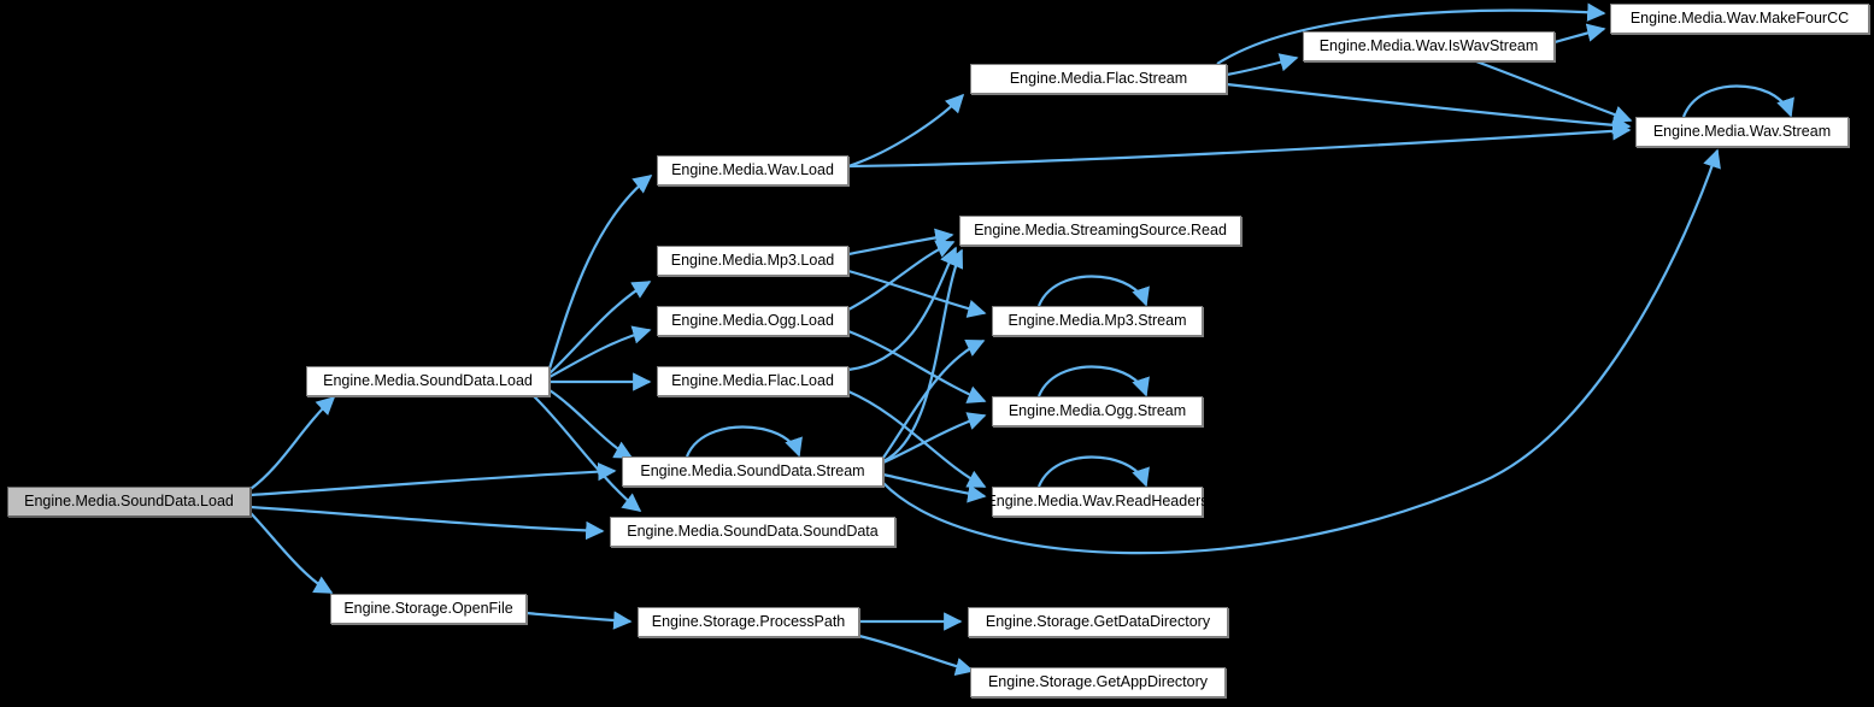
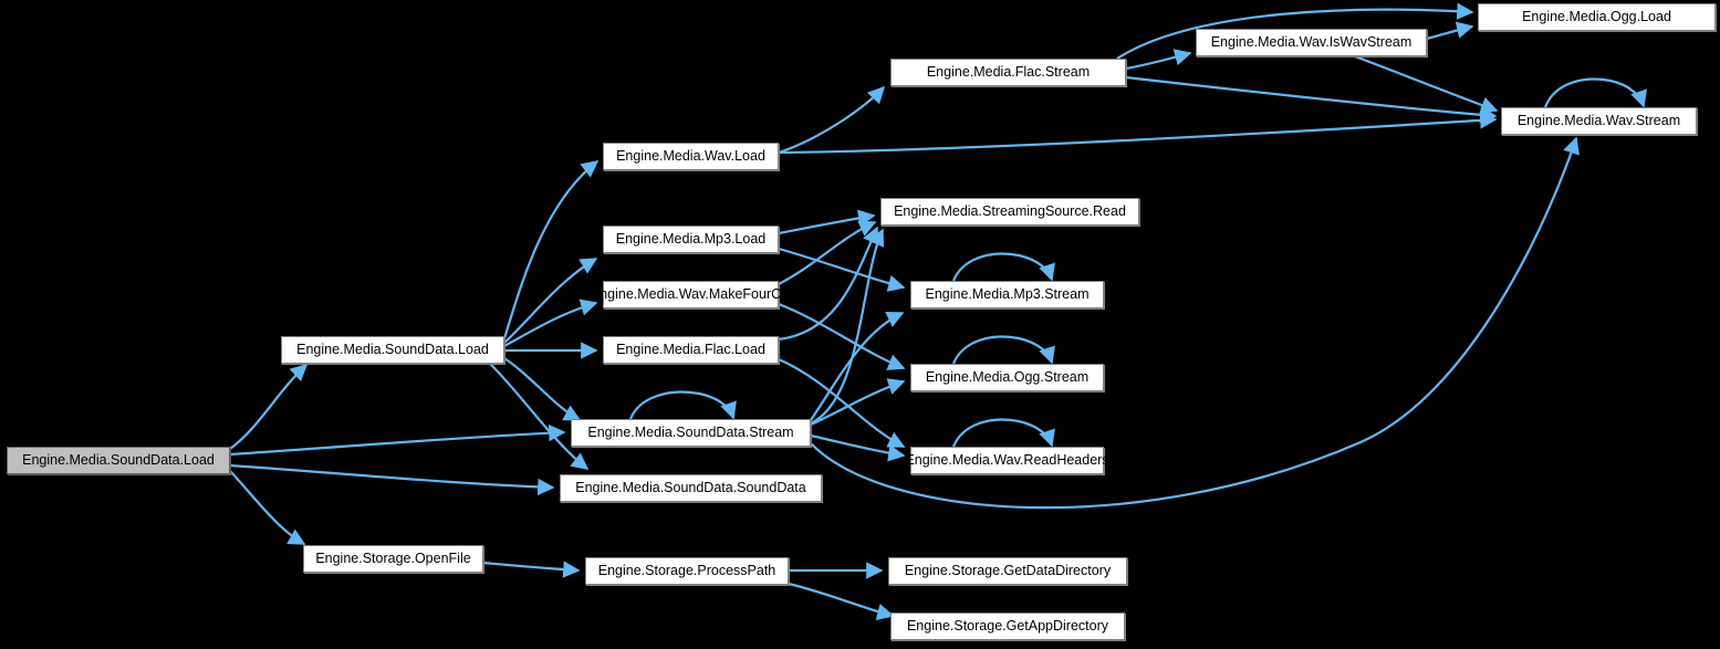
  Engine.Media.SoundData.Load
  Engine.Media.SoundData.Load
  Engine.Storage.OpenFile
  Engine.Media.Wav.Load
  Engine.Media.Mp3.Load
- Engine.Media.Ogg.Load
+ Engine.Media.Wav.MakeFourCC
  Engine.Media.Flac.Load
  Engine.Media.SoundData.Stream
  Engine.Media.SoundData.SoundData
  Engine.Storage.ProcessPath
  Engine.Media.Flac.Stream
  Engine.Media.StreamingSource.Read
  Engine.Media.Mp3.Stream
  Engine.Media.Ogg.Stream
  Engine.Media.Wav.ReadHeaders
  Engine.Storage.GetDataDirectory
  Engine.Storage.GetAppDirectory
  Engine.Media.Wav.IsWavStream
- Engine.Media.Wav.MakeFourCC
+ Engine.Media.Ogg.Load
  Engine.Media.Wav.Stream
